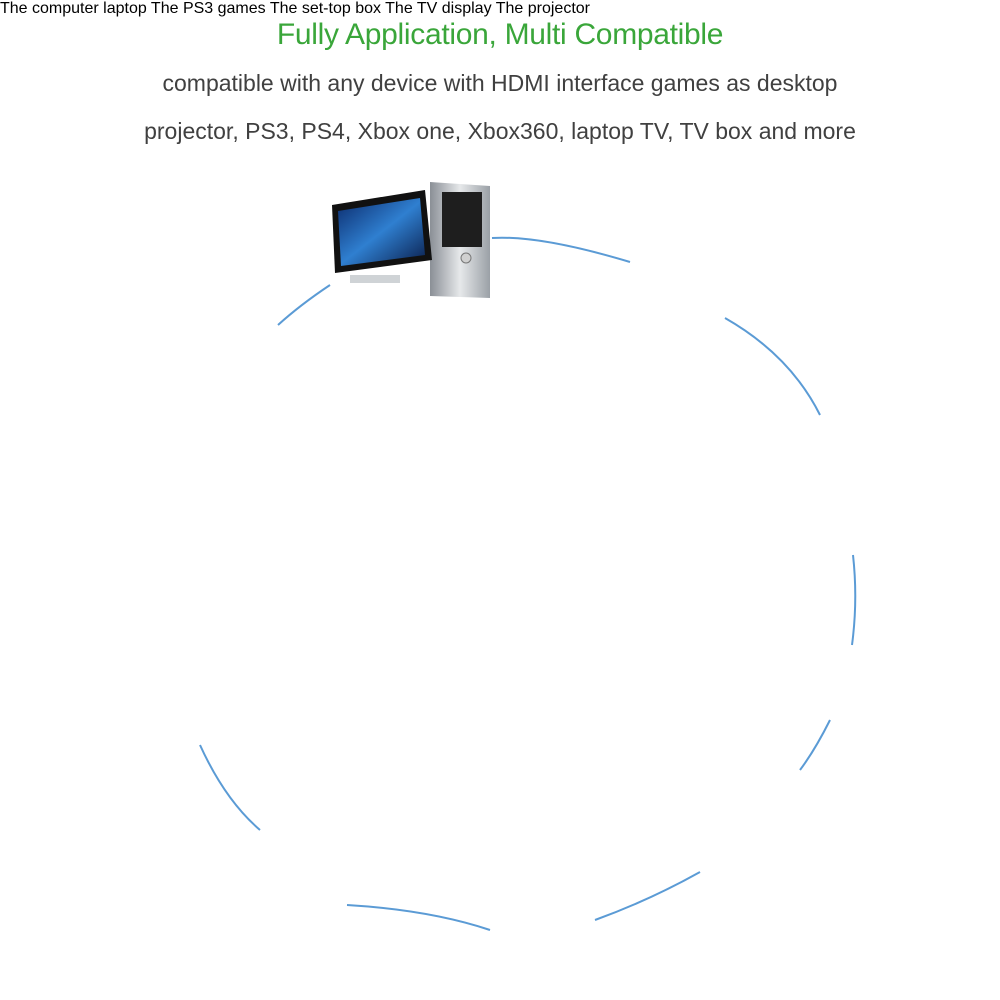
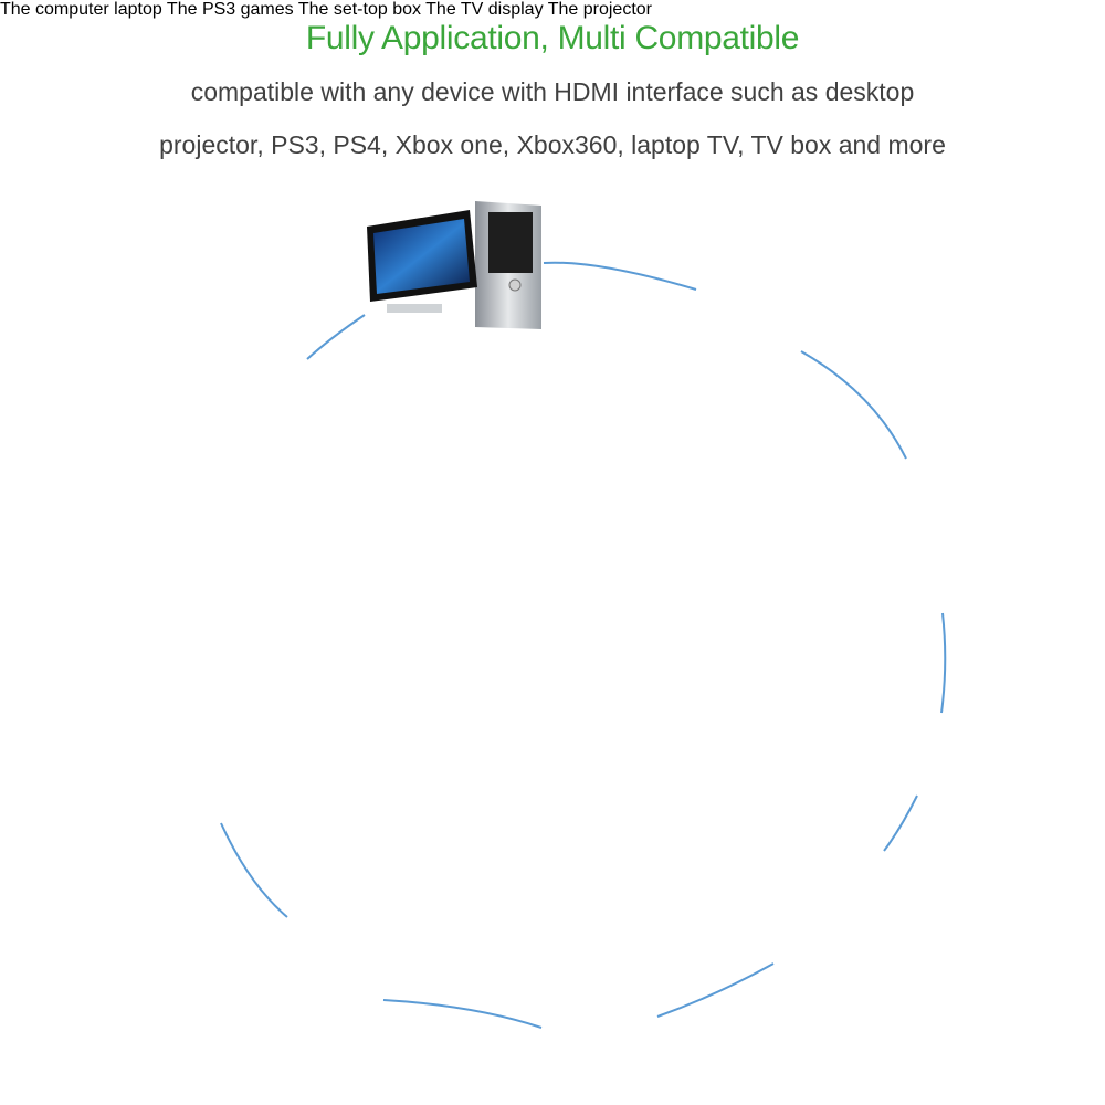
  Fully Application, Multi Compatible
- compatible with any device with HDMI interface games as desktop
+ compatible with any device with HDMI interface such as desktop
  projector, PS3, PS4, Xbox one, Xbox360, laptop TV, TV box and more
  The computer
  laptop
  The PS3 games
  The set-top box
  The TV
  display
  The projector
